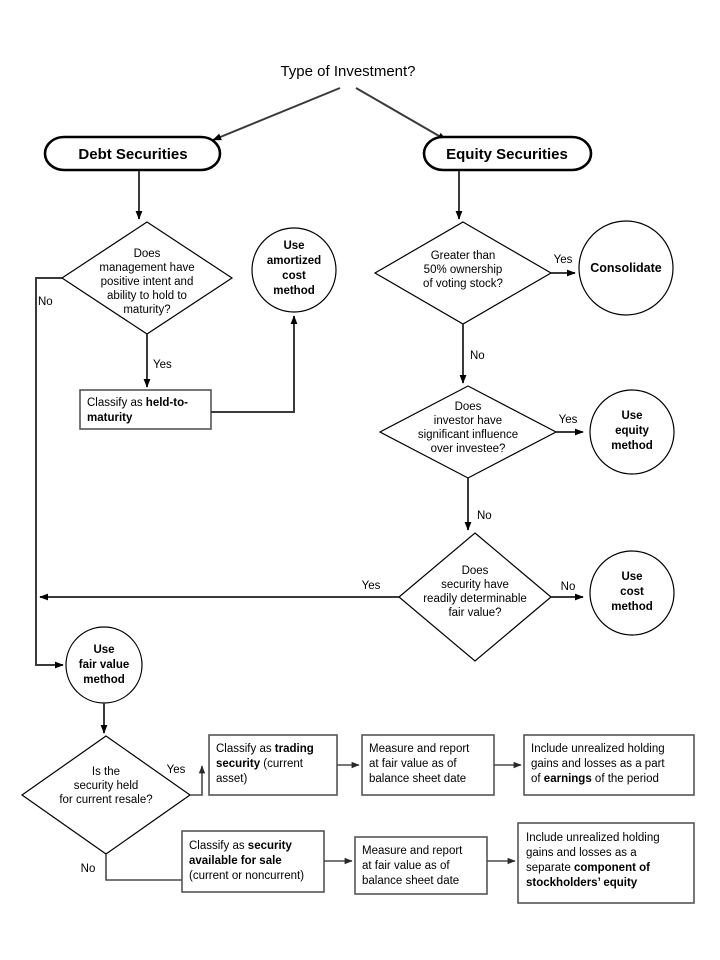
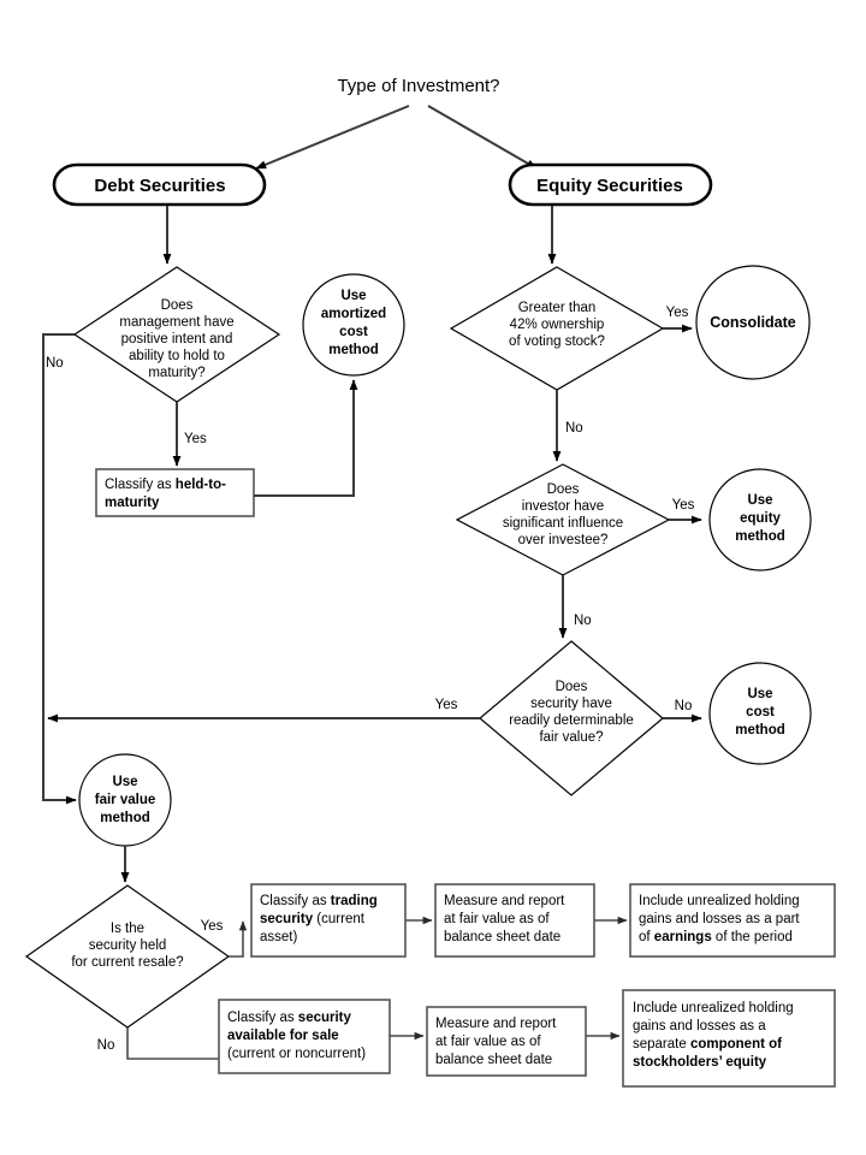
  Type of Investment?
  Debt Securities
  Equity Securities
  Does
  management have
  positive intent and
  ability to hold to
  maturity?
  No
  Yes
  Classify as held-to-
  maturity
  Use
  amortized
  cost
  method
  Greater than
- 50% ownership
+ 42% ownership
  of voting stock?
  Yes
  Consolidate
  No
  Does
  investor have
  significant influence
  over investee?
  Yes
  Use
  equity
  method
  No
  Does
  security have
  readily determinable
  fair value?
  Yes
  No
  Use
  cost
  method
  Use
  fair value
  method
  Is the
  security held
  for current resale?
  Yes
  No
  Classify as trading
  security (current
  asset)
  Measure and report
  at fair value as of
  balance sheet date
  Include unrealized holding
  gains and losses as a part
  of earnings of the period
  Classify as security
  available for sale
  (current or noncurrent)
  Measure and report
  at fair value as of
  balance sheet date
  Include unrealized holding
  gains and losses as a
  separate component of
  stockholders’ equity
